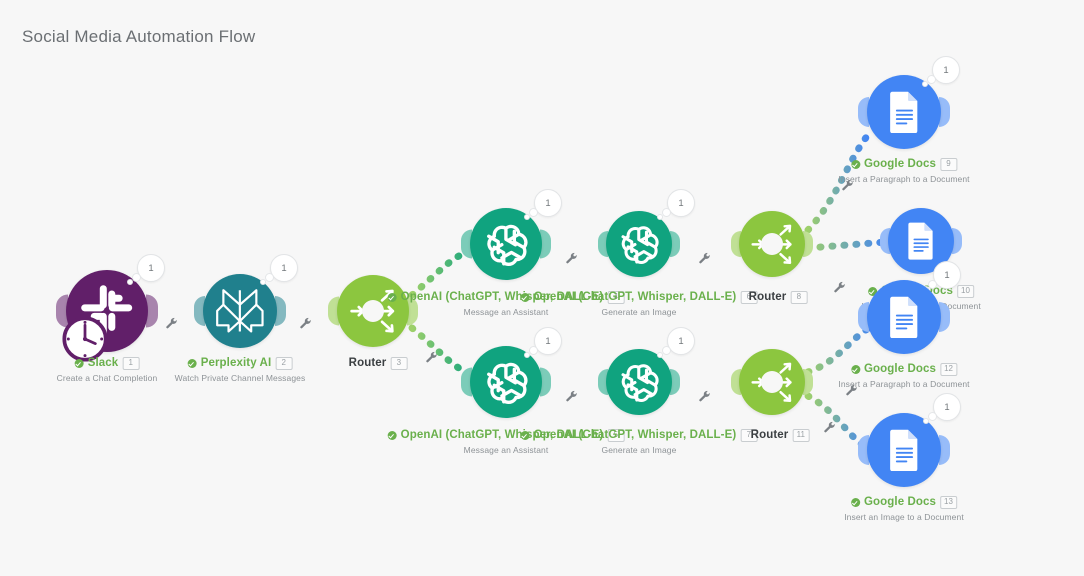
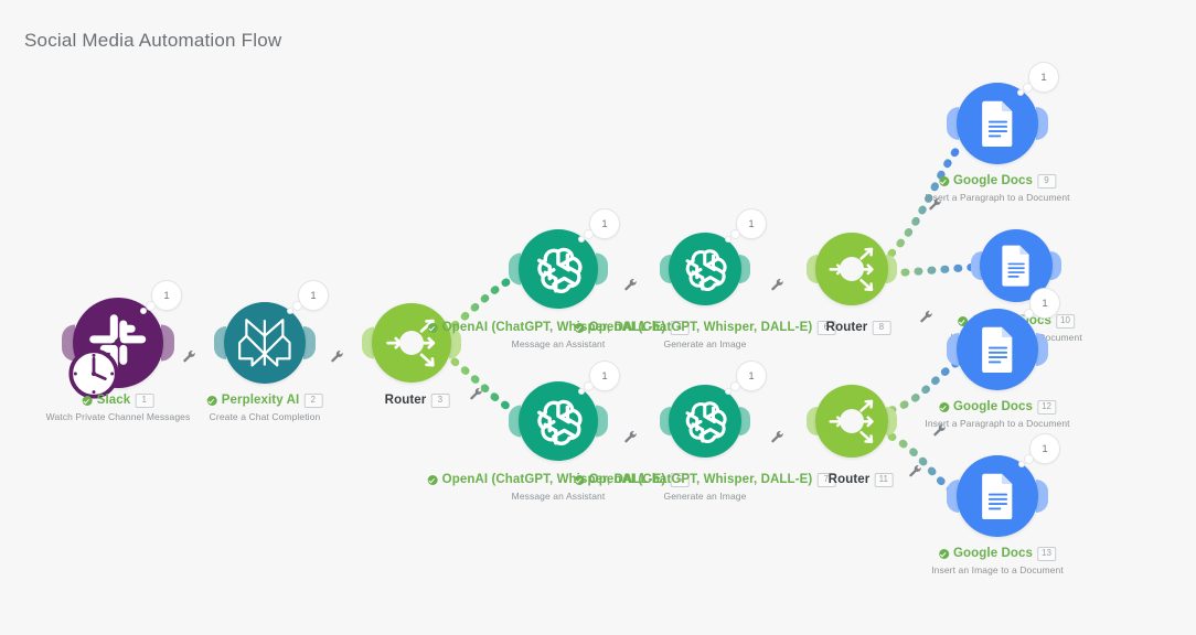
  Social Media Automation Flow
  Slack
  1
- Create a Chat Completion
+ Watch Private Channel Messages
  1
  Perplexity AI
  2
- Watch Private Channel Messages
+ Create a Chat Completion
  1
  Router
  3
  OpenAI (ChatGPT, Whper, DALL-E)
  4
  Message an Assistant
  1
  OpenAI (ChatGPT, Whisper, DALL-E)
  6
  Generate an Image
  1
  Router
  8
  OpenAI (ChatGPT, Whper, DALL-E)
  5
  Message an Assistant
  1
  OpenAI (ChatGPT, Whisper, DALL-E)
  7
  Generate an Image
  1
  Router
  11
  Google Docs
  9
  Insert a Paragraph to a Document
  1
  10
  1
  Google Docs
  12
  Insert a Paragraph to a Document
  Google Docs
  13
  Insert an Image to a Document
  1
